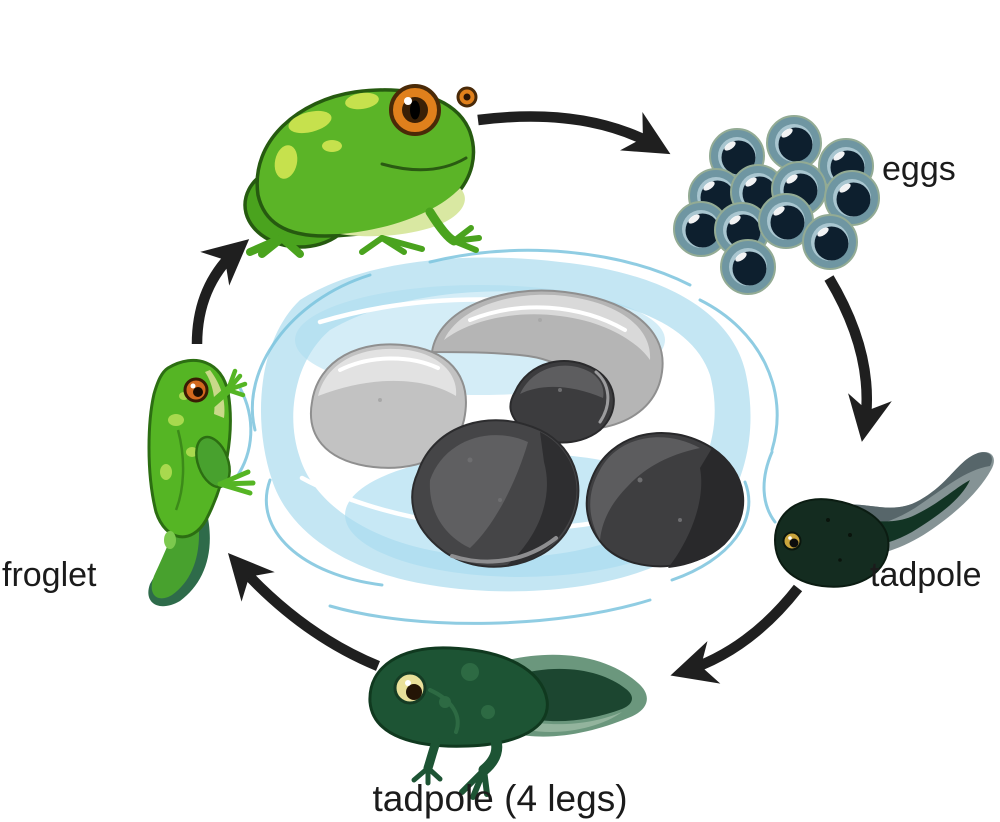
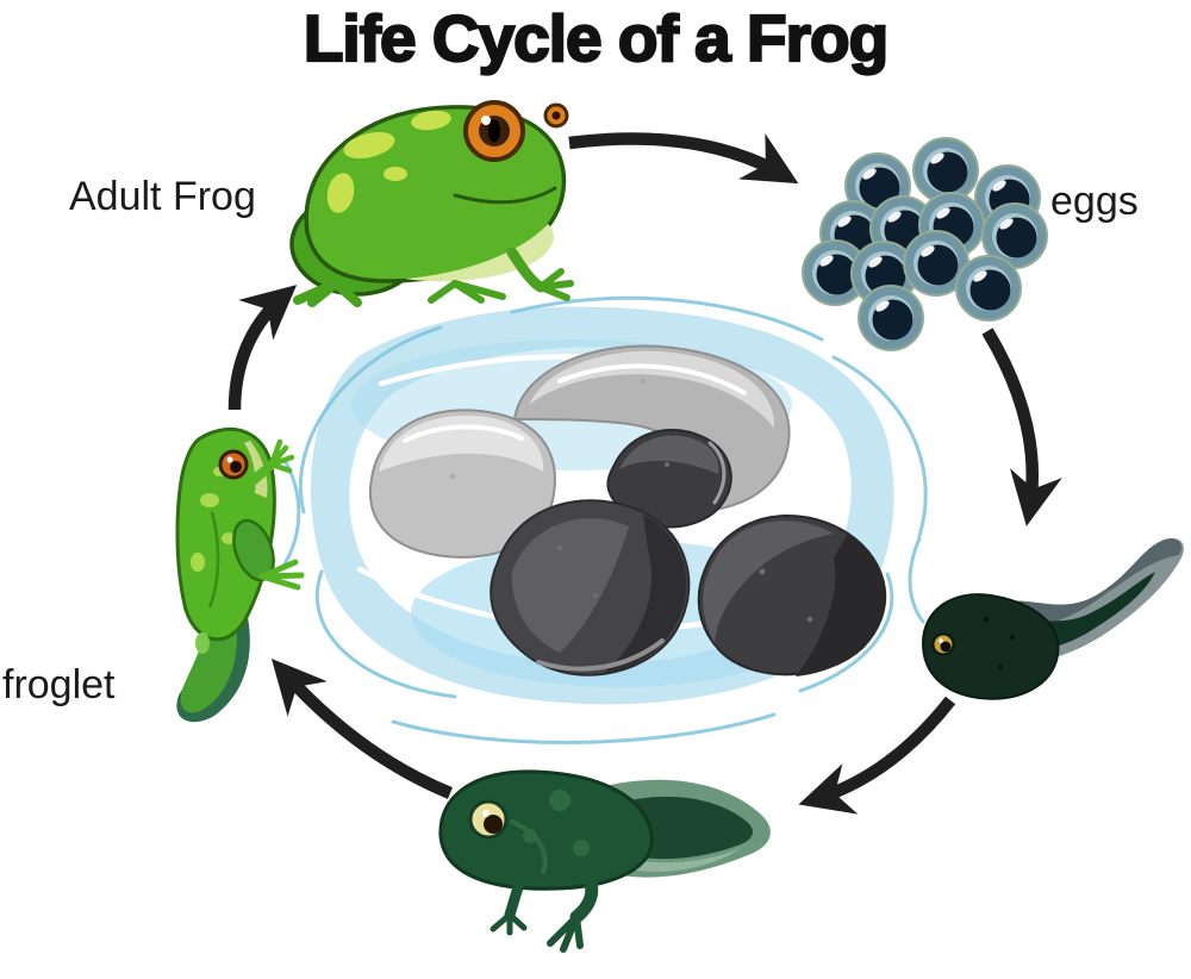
+ Life Cycle of a Frog
+ Adult Frog
  eggs
- tadpole
- tadpole (4 legs)
  froglet
